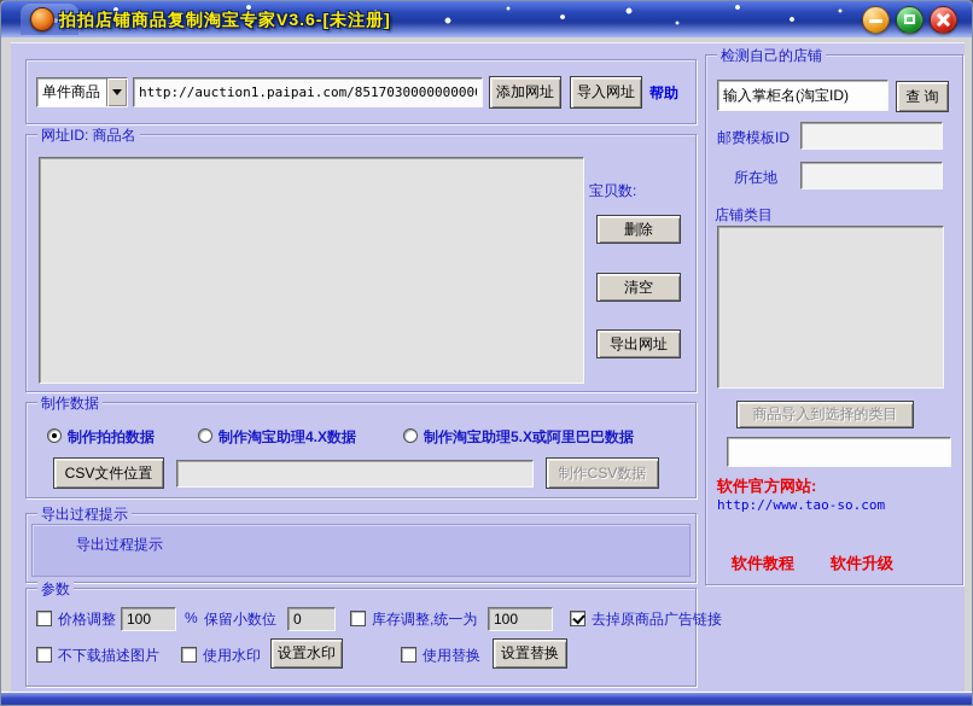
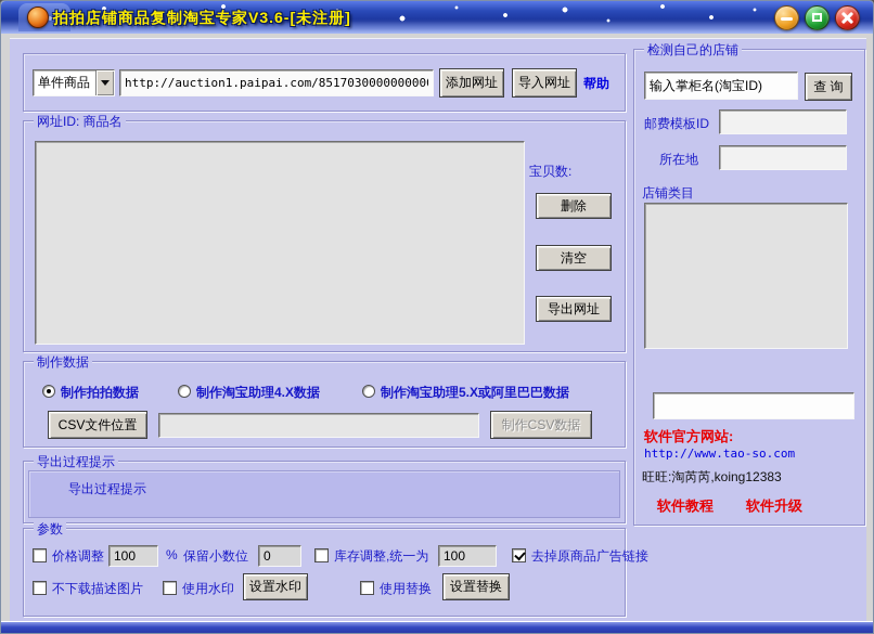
  拍拍店铺商品复制淘宝专家V3.6-[未注册]
  单件商品
  http://auction1.paipai.com/851703000000000
  添加网址
  导入网址
  帮助
  网址ID: 商品名
  宝贝数:
  删除
  清空
  导出网址
  制作数据
  制作拍拍数据
  制作淘宝助理4.X数据
  制作淘宝助理5.X或阿里巴巴数据
  CSV文件位置
  制作CSV数据
  导出过程提示
  导出过程提示
  参数
  价格调整
  100
  %
  保留小数位
  0
  库存调整,统一为
  100
  去掉原商品广告链接
  不下载描述图片
  使用水印
  设置水印
  使用替换
  设置替换
  检测自己的店铺
  输入掌柜名(淘宝ID)
  查 询
  邮费模板ID
  所在地
  店铺类目
- 商品导入到选择的类目
  软件官方网站:
  http://www.tao-so.com
+ 旺旺:淘芮芮,koing12383
  软件教程
  软件升级
